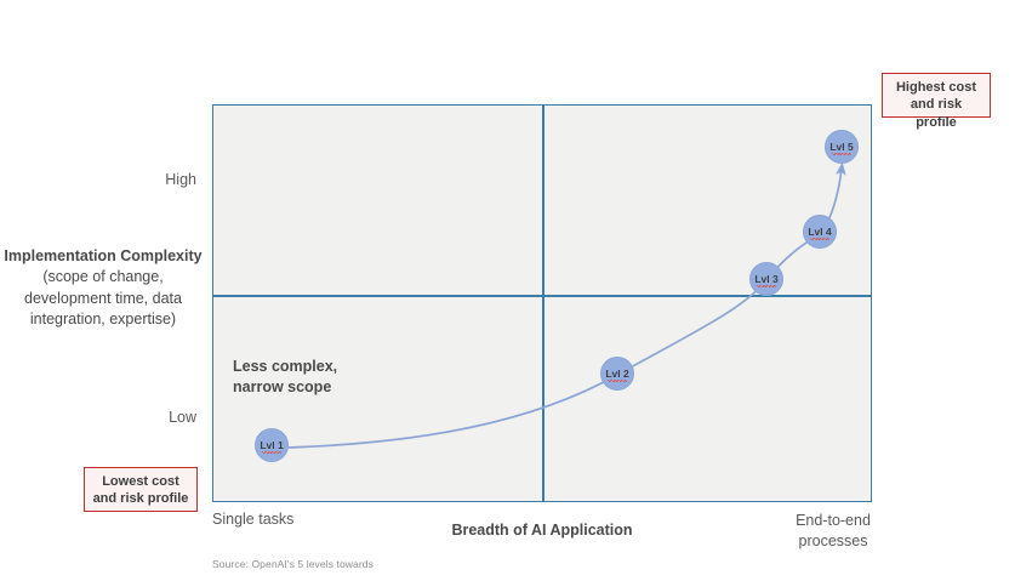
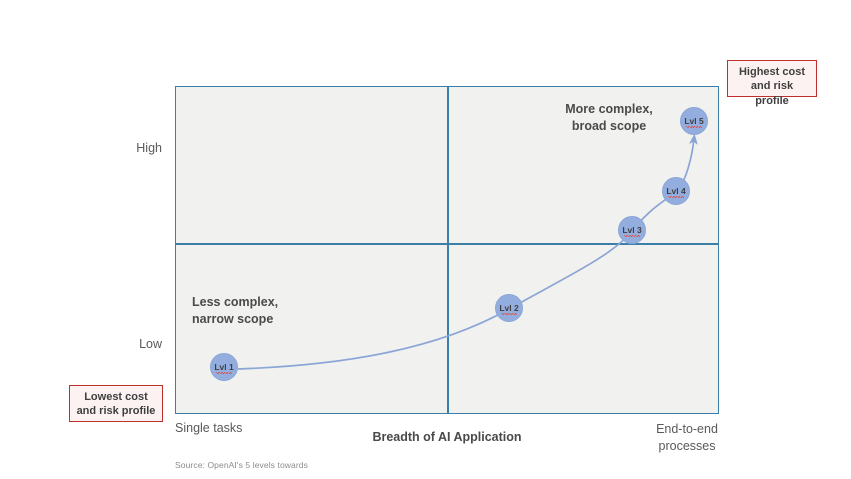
+ More complex,
+ broad scope
  Less complex,
  narrow scope
  Lvl 1
  Lvl 2
  Lvl 3
  Lvl 4
  Lvl 5
  High
  Low
  Single tasks
  End-to-end
  processes
- Implementation Complexity
- (scope of change,
- development time, data
- integration, expertise)
  Breadth of AI Application
  Highest cost
  and risk profile
  Lowest cost
  and risk profile
  Source: OpenAI's 5 levels towards
